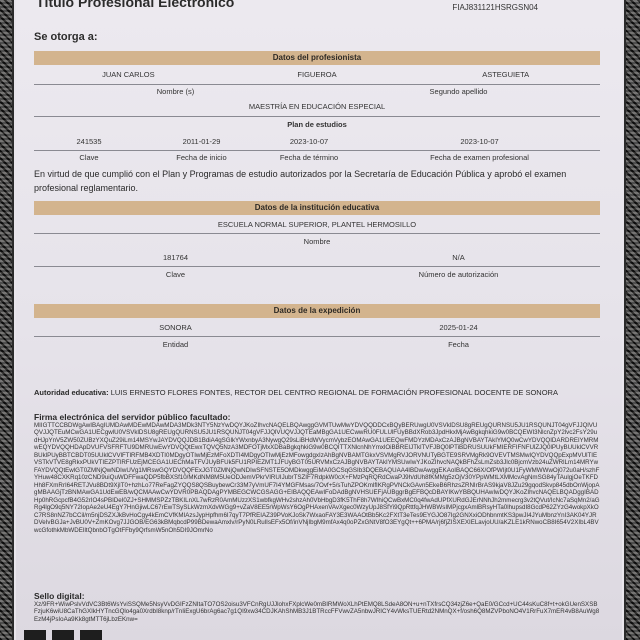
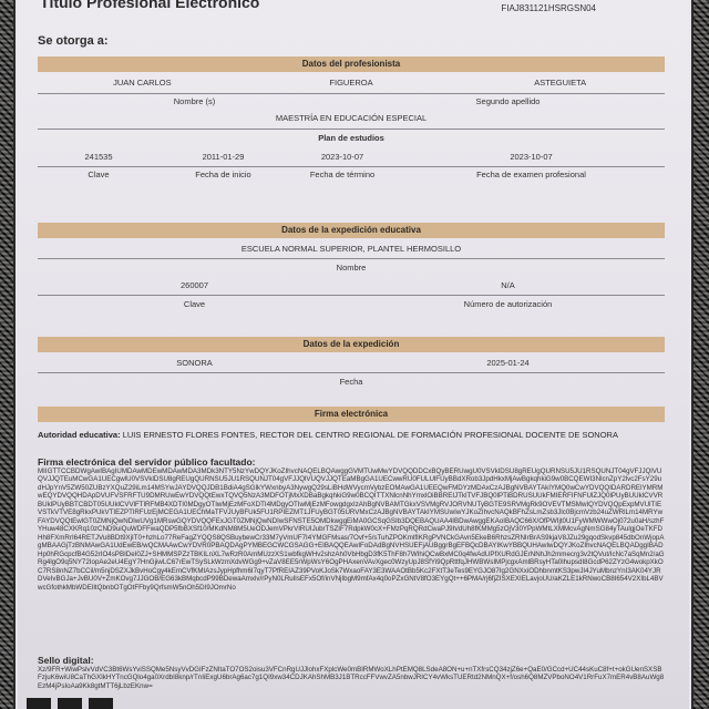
  Título Profesional Electrónico
  FIAJ831121HSRGSN04
  Se otorga a:
  Datos del profesionista
  JUAN CARLOS
  FIGUEROA
  ASTEGUIETA
  Nombre (s)
  Segundo apellido
  MAESTRÍA EN EDUCACIÓN ESPECIAL
  Plan de estudios
  241535
  2011-01-29
  2023-10-07
  2023-10-07
  Clave
  Fecha de inicio
  Fecha de término
  Fecha de examen profesional
- En virtud de que cumplió con el Plan y Programas de estudio autorizados por la Secretaría de Educación Pública y aprobó el examen profesional reglamentario.
- Datos de la institución educativa
+ Datos de la expedición educativa
  ESCUELA NORMAL SUPERIOR, PLANTEL HERMOSILLO
  Nombre
- 181764
+ 260007
  N/A
  Clave
  Número de autorización
  Datos de la expedición
  SONORA
  2025-01-24
- Entidad
  Fecha
+ Firma electrónica
  Autoridad educativa: LUIS ERNESTO FLORES FONTES, RECTOR DEL CENTRO REGIONAL DE FORMACIÓN PROFESIONAL DOCENTE DE SONORA
  Firma electrónica del servidor público facultado:
  Sello digital:
